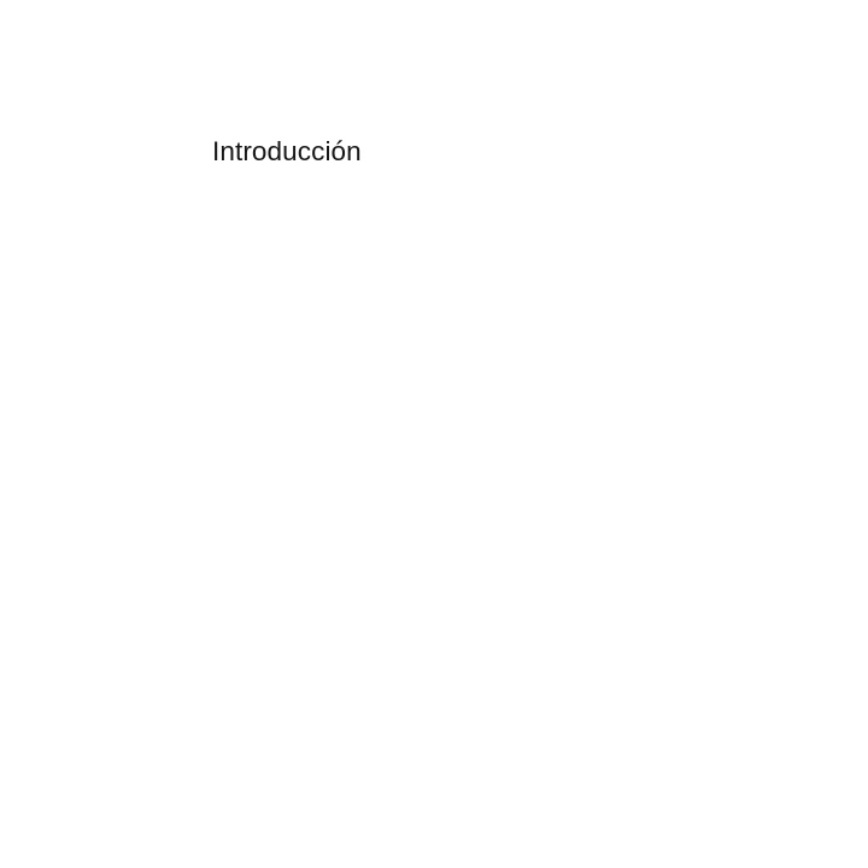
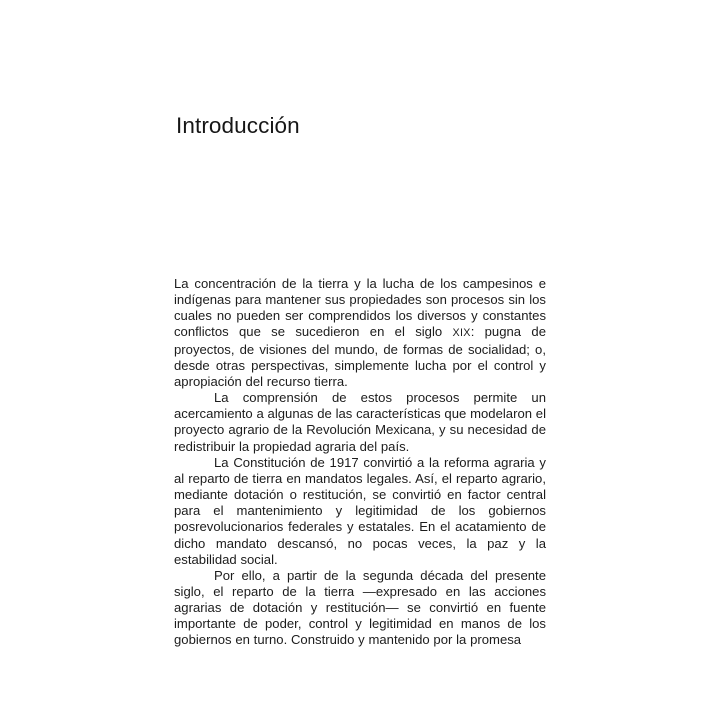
  Introducción
+ La concentración de la tierra y la lucha de los campesinos e indígenas para mantener sus propiedades son procesos sin los cuales no pueden ser comprendidos los diversos y constantes conflictos que se sucedieron en el siglo XIX: pugna de proyectos, de visiones del mundo, de formas de socialidad; o, desde otras perspectivas, simplemente lucha por el control y apropiación del recurso tierra.
+ La comprensión de estos procesos permite un acercamiento a algunas de las características que modelaron el proyecto agrario de la Revolución Mexicana, y su necesidad de redistribuir la propiedad agraria del país.
+ La Constitución de 1917 convirtió a la reforma agraria y al reparto de tierra en mandatos legales. Así, el reparto agrario, mediante dotación o restitución, se convirtió en factor central para el mantenimiento y legitimidad de los gobiernos posrevolucionarios federales y estatales. En el acatamiento de dicho mandato descansó, no pocas veces, la paz y la estabilidad social.
+ Por ello, a partir de la segunda década del presente siglo, el reparto de la tierra —expresado en las acciones agrarias de dotación y restitución— se convirtió en fuente importante de poder, control y legitimidad en manos de los gobiernos en turno. Construido y mantenido por la promesa
